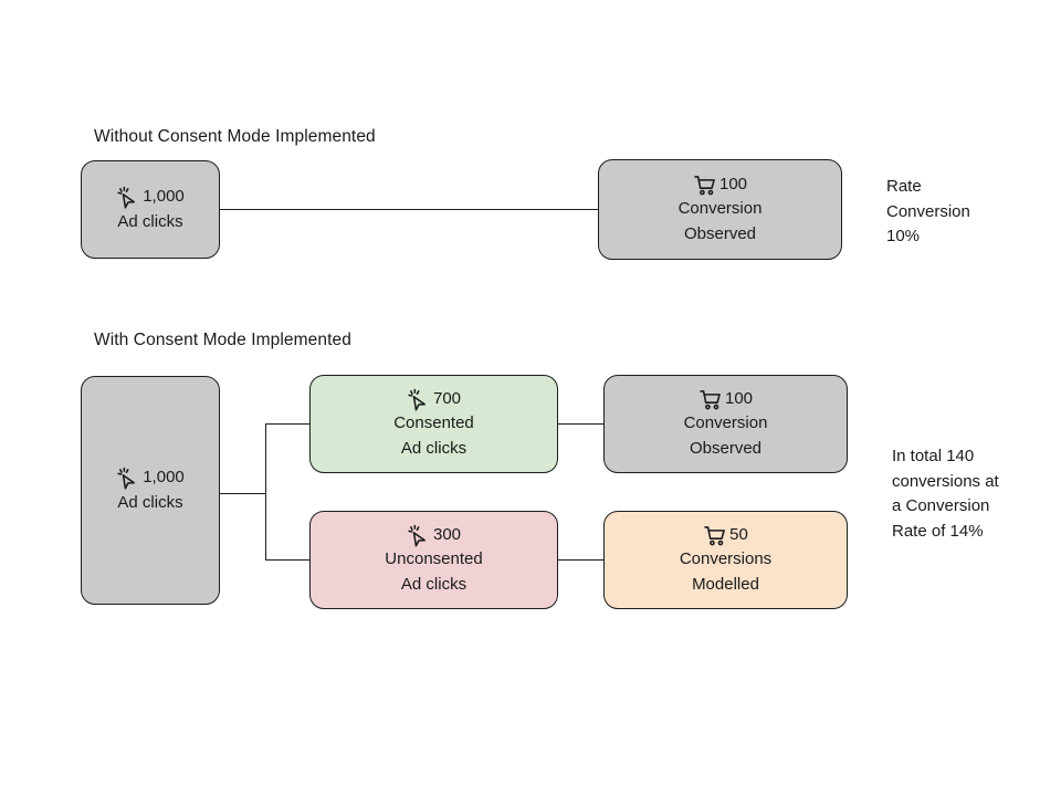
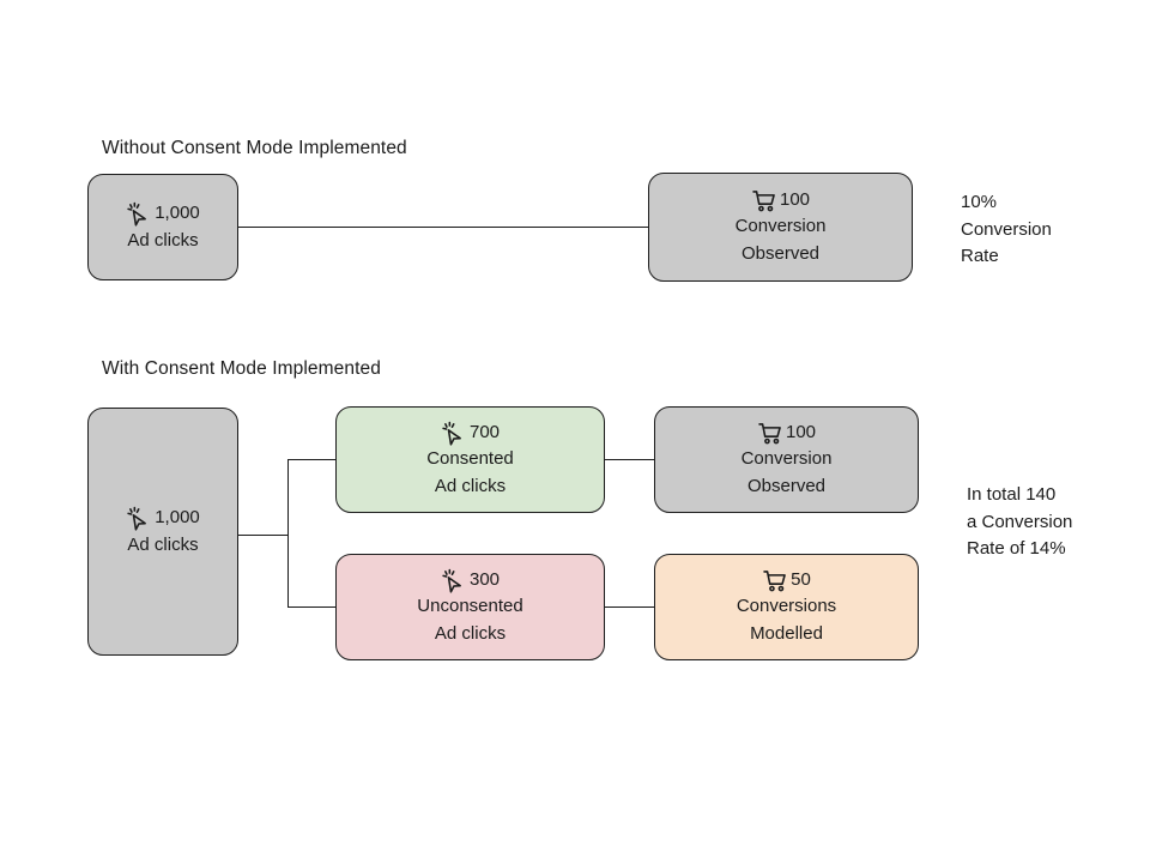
  Without Consent Mode Implemented
  1,000
  Ad clicks
  100
  Conversion
  Observed
- Rate
+ 10%
  Conversion
- 10%
+ Rate
  With Consent Mode Implemented
  1,000
  Ad clicks
  700
  Consented
  Ad clicks
  100
  Conversion
  Observed
  300
  Unconsented
  Ad clicks
  50
  Conversions
  Modelled
  In total 140
- conversions at
  a Conversion
  Rate of 14%
